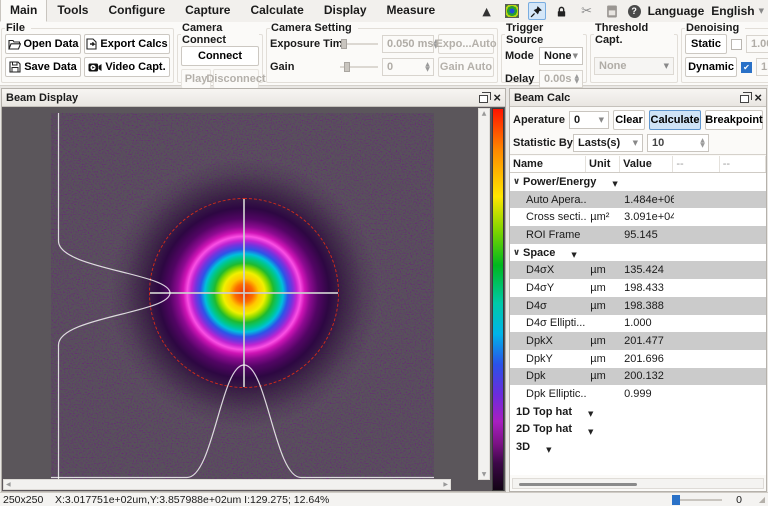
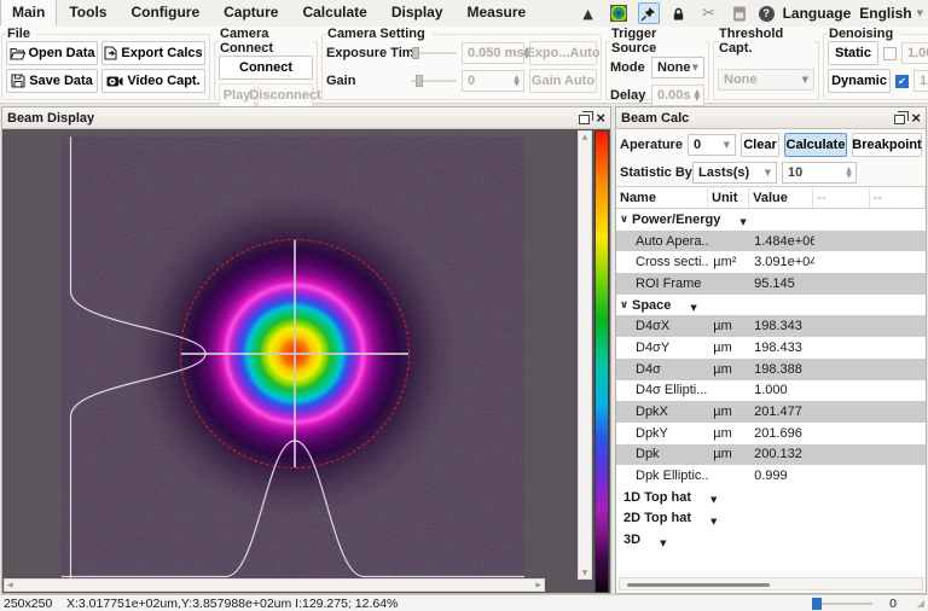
  Main
  Tools
  Configure
  Capture
  Calculate
  Display
  Measure
  ▲
  ✂
  ?
  Language
  English
  ▼
  File
  Open Data
  Export Calcs
  Save Data
  Video Capt.
  Camera Connect
  Connect
  Play
  Disconnect
  Camera Setting
  Exposure Tim
  0.050 ms
  Expo...Auto
  Gain
  0
  Gain Auto
  Trigger Source
  Mode
  None
  ▼
  Delay
  0.00s
  Threshold Capt.
  None
  ▼
  Denoising
  Static
  1.0
  Dynamic
  ✔
  Beam Display
  ×
  Beam Calc
  ×
  Aperature
  0
  ▼
  Clear
  Calculate
  Breakpoint
  Statistic By
  Lasts(s)
  ▼
  10
  Name
  Unit
  Value
  --
  --
  ∨
  Power/Energy
  ▼
  Auto Apera..
  1.484e+06
  Cross secti..
  µm²
  3.091e+04
  ROI Frame
  95.145
  ∨
  Space
  ▼
  D4σX
  µm
- 135.424
+ 198.343
  D4σY
  µm
  198.433
  D4σ
  µm
  198.388
  D4σ Ellipti...
  1.000
  DpkX
  µm
  201.477
  DpkY
  µm
  201.696
  Dpk
  µm
  200.132
  Dpk Elliptic..
  0.999
  1D Top hat
  ▼
  2D Top hat
  ▼
  3D
  ▼
  250x250
  X:3.017751e+02um,Y:3.857988e+02um I:129.275; 12.64%
  0
  ◢
